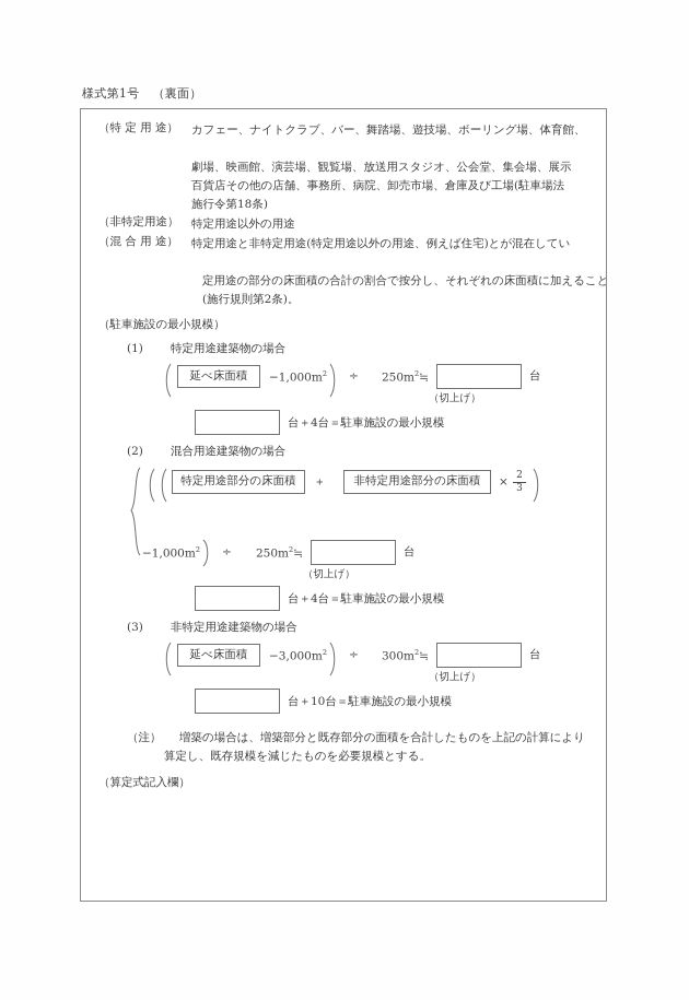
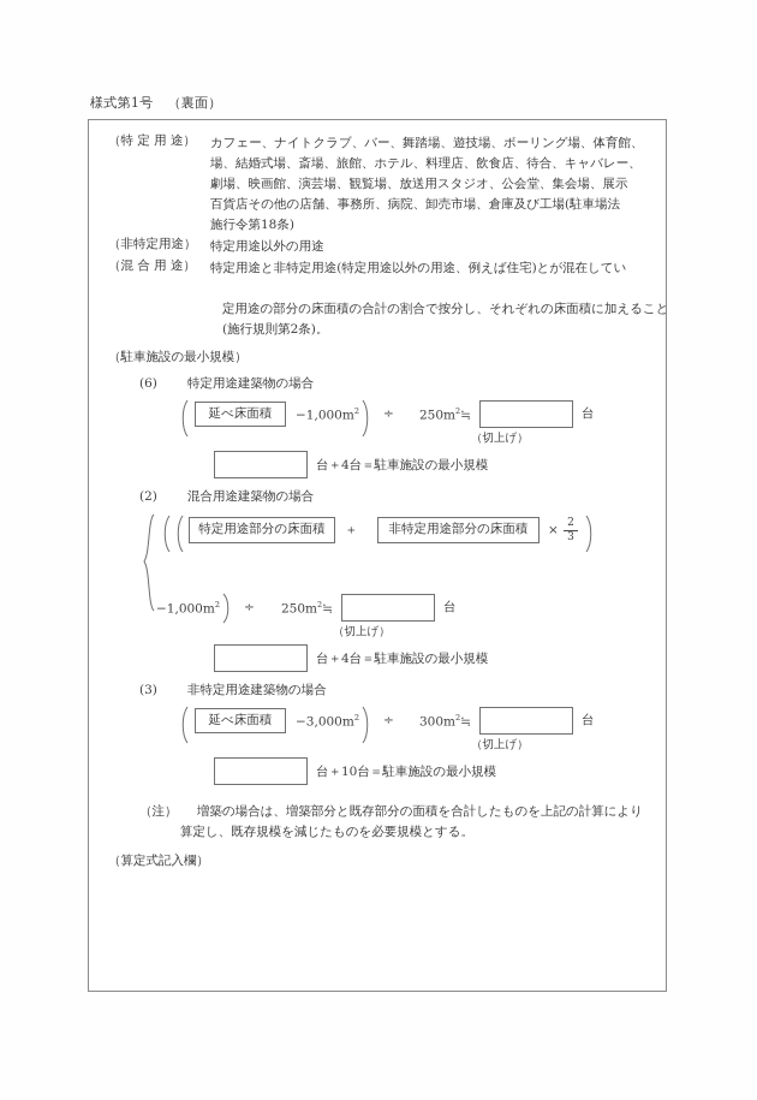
  様式第1号 （裏面）
  （特 定 用 途）
  カフェー、ナイトクラブ、バー、舞踏場、遊技場、ボーリング場、体育館、
+ 場、結婚式場、斎場、旅館、ホテル、料理店、飲食店、待合、キャバレー、
  劇場、映画館、演芸場、観覧場、放送用スタジオ、公会堂、集会場、展示
  百貨店その他の店舗、事務所、病院、卸売市場、倉庫及び工場(駐車場法
  施行令第18条)
  （非特定用途）
  特定用途以外の用途
  （混 合 用 途）
  特定用途と非特定用途(特定用途以外の用途、例えば住宅)とが混在してい
  定用途の部分の床面積の合計の割合で按分し、それぞれの床面積に加えること
  (施行規則第2条)。
  （駐車施設の最小規模）
- (1)
+ (6)
  特定用途建築物の場合
  延べ床面積
  −1,000m2
  ÷
  250m2≒
  台
  （切上げ）
  台＋4台＝駐車施設の最小規模
  (2)
  混合用途建築物の場合
  特定用途部分の床面積
  ＋
  非特定用途部分の床面積
  ×
  2
  3
  −1,000m2
  ÷
  250m2≒
  台
  （切上げ）
  台＋4台＝駐車施設の最小規模
  (3)
  非特定用途建築物の場合
  延べ床面積
  −3,000m2
  ÷
  300m2≒
  台
  （切上げ）
  台＋10台＝駐車施設の最小規模
  （注）
  増築の場合は、増築部分と既存部分の面積を合計したものを上記の計算により
  算定し、既存規模を減じたものを必要規模とする。
  （算定式記入欄）
